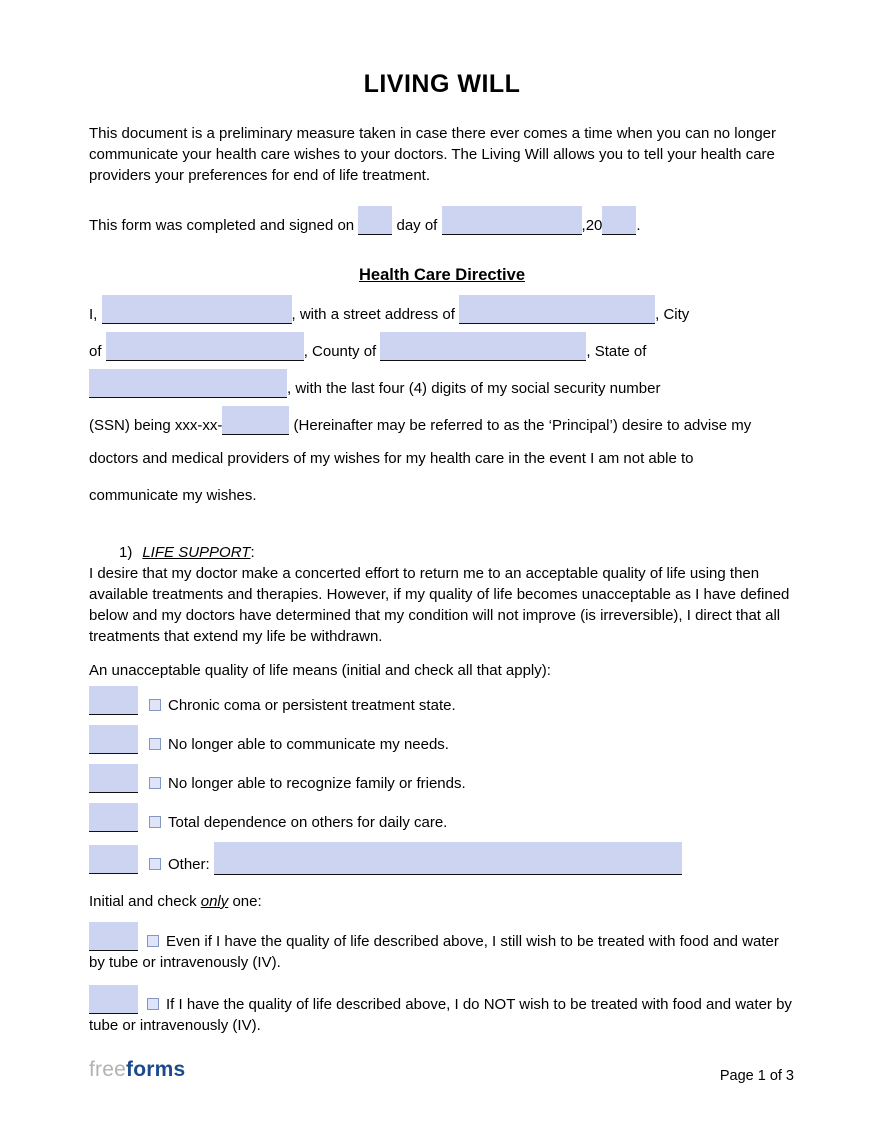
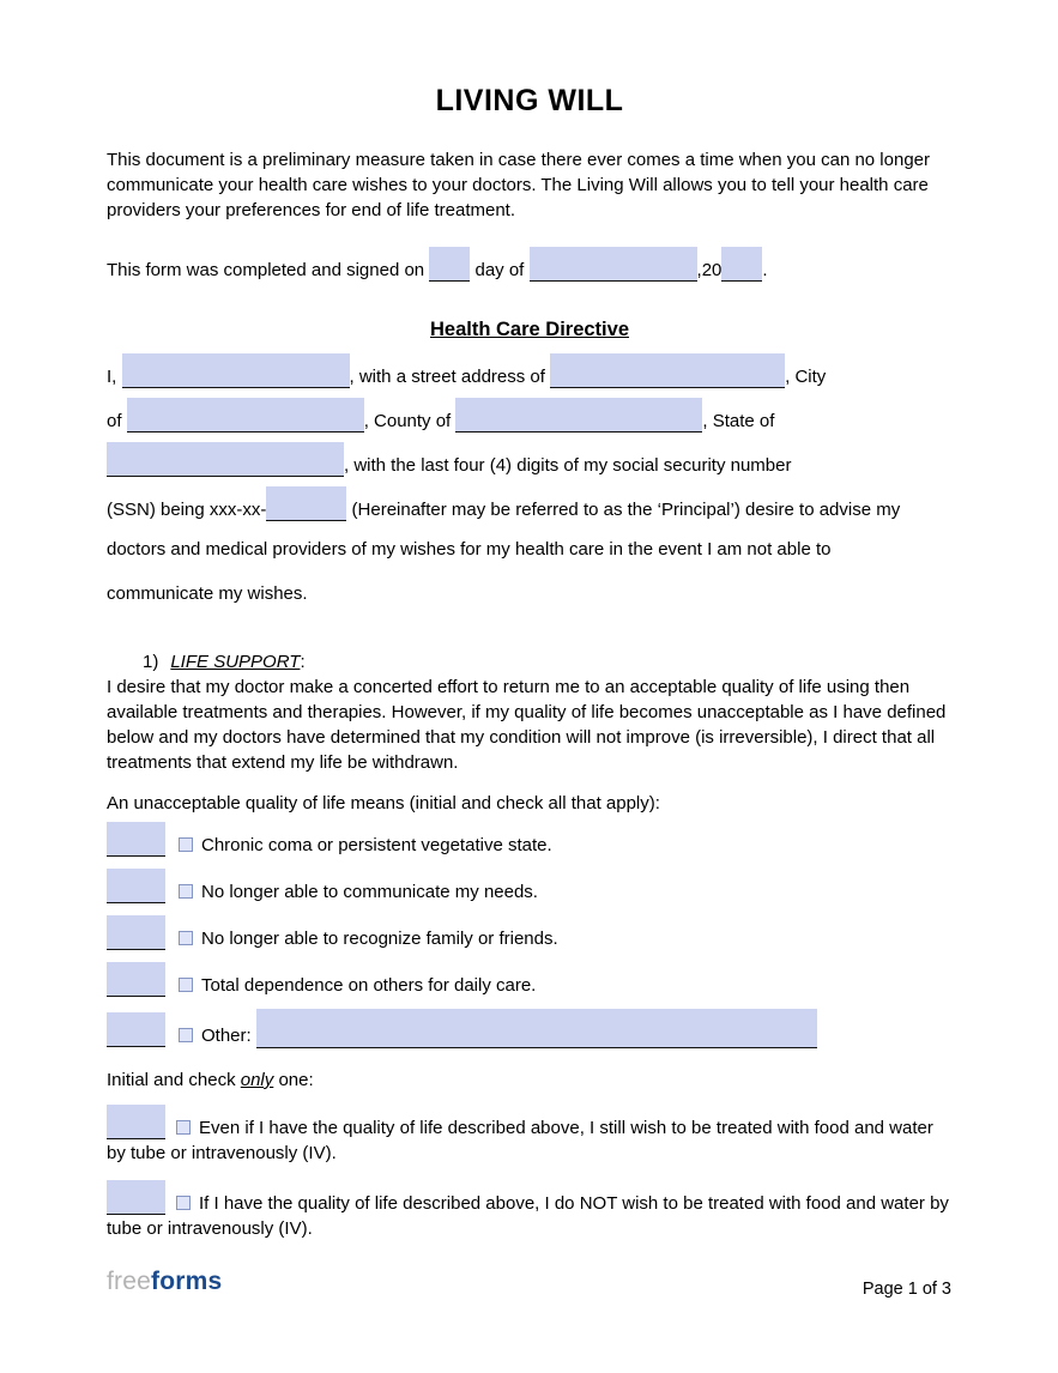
  LIVING WILL
  This document is a preliminary measure taken in case there ever comes a time when you can no longer communicate your health care wishes to your doctors. The Living Will allows you to tell your health care providers your preferences for end of life treatment.
  This form was completed and signed on day of ,20 .
  Health Care Directive
  I, , with a street address of , City
  of , County of , State of
  , with the last four (4) digits of my social security number
  (SSN) being xxx-xx- (Hereinafter may be referred to as the ‘Principal’) desire to advise my
  doctors and medical providers of my wishes for my health care in the event I am not able to
  communicate my wishes.
  1) LIFE SUPPORT:
  I desire that my doctor make a concerted effort to return me to an acceptable quality of life using then available treatments and therapies. However, if my quality of life becomes unacceptable as I have defined below and my doctors have determined that my condition will not improve (is irreversible), I direct that all treatments that extend my life be withdrawn.
  An unacceptable quality of life means (initial and check all that apply):
- Chronic coma or persistent treatment state.
+ Chronic coma or persistent vegetative state.
  No longer able to communicate my needs.
  No longer able to recognize family or friends.
  Total dependence on others for daily care.
  Other:
  Initial and check only one:
  Even if I have the quality of life described above, I still wish to be treated with food and water by tube or intravenously (IV).
  If I have the quality of life described above, I do NOT wish to be treated with food and water by tube or intravenously (IV).
  freeforms
  Page 1 of 3
